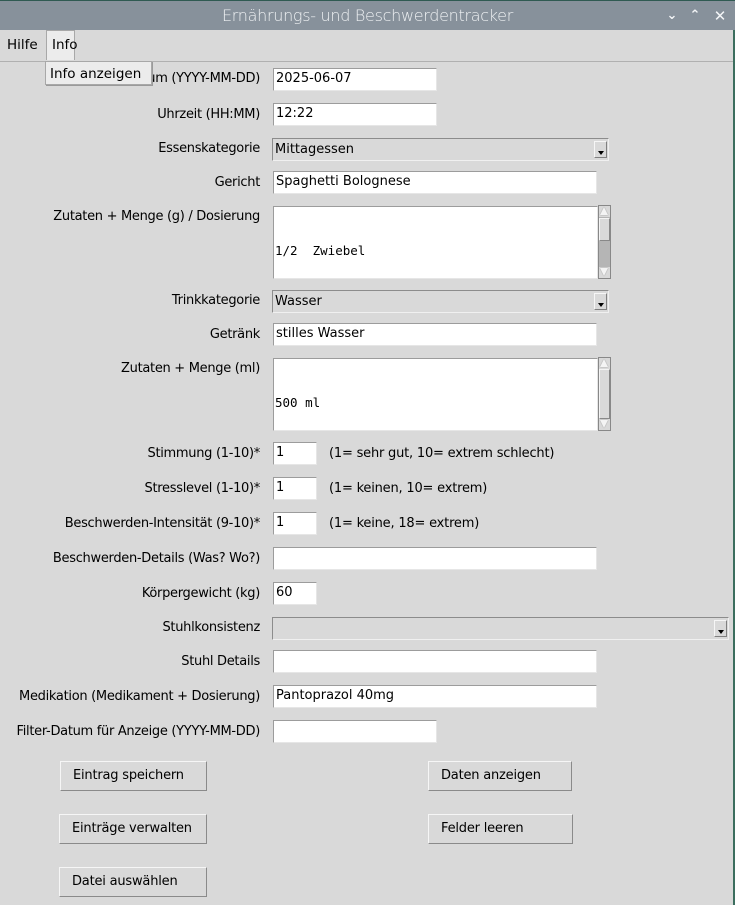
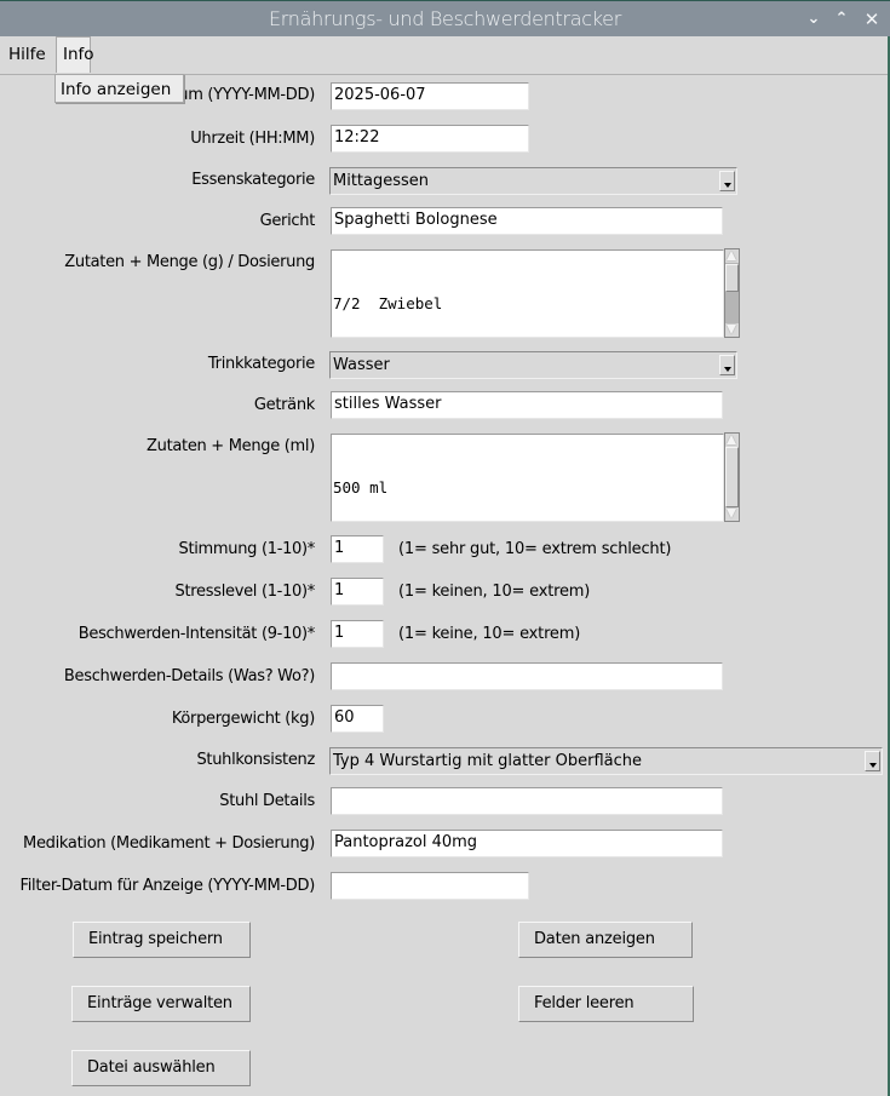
  Ernährungs- und Beschwerdentracker
  ⌄
  ⌃
  ✕
  Hilfe
  Info
  Info anzeigen
  m (YYYY-MM-DD)
  2025-06-07
  Uhrzeit (HH:MM)
  12:22
  Essenskategorie
  Mittagessen
  Gericht
  Spaghetti Bolognese
  Zutaten + Menge (g) / Dosierung
- 1/2 Zwiebel
+ 7/2 Zwiebel
  Trinkkategorie
  Wasser
  Getränk
  stilles Wasser
  Zutaten + Menge (ml)
  500 ml
  Stimmung (1-10)*
  1
  (1= sehr gut, 10= extrem schlecht)
  Stresslevel (1-10)*
  1
  (1= keinen, 10= extrem)
  Beschwerden-Intensität (9-10)*
  1
- (1= keine, 18= extrem)
+ (1= keine, 10= extrem)
  Beschwerden-Details (Was? Wo?)
  Körpergewicht (kg)
  60
  Stuhlkonsistenz
+ Typ 4 Wurstartig mit glatter Oberfläche
  Stuhl Details
  Medikation (Medikament + Dosierung)
  Pantoprazol 40mg
  Filter-Datum für Anzeige (YYYY-MM-DD)
  Eintrag speichern
  Daten anzeigen
  Einträge verwalten
  Felder leeren
  Datei auswählen
